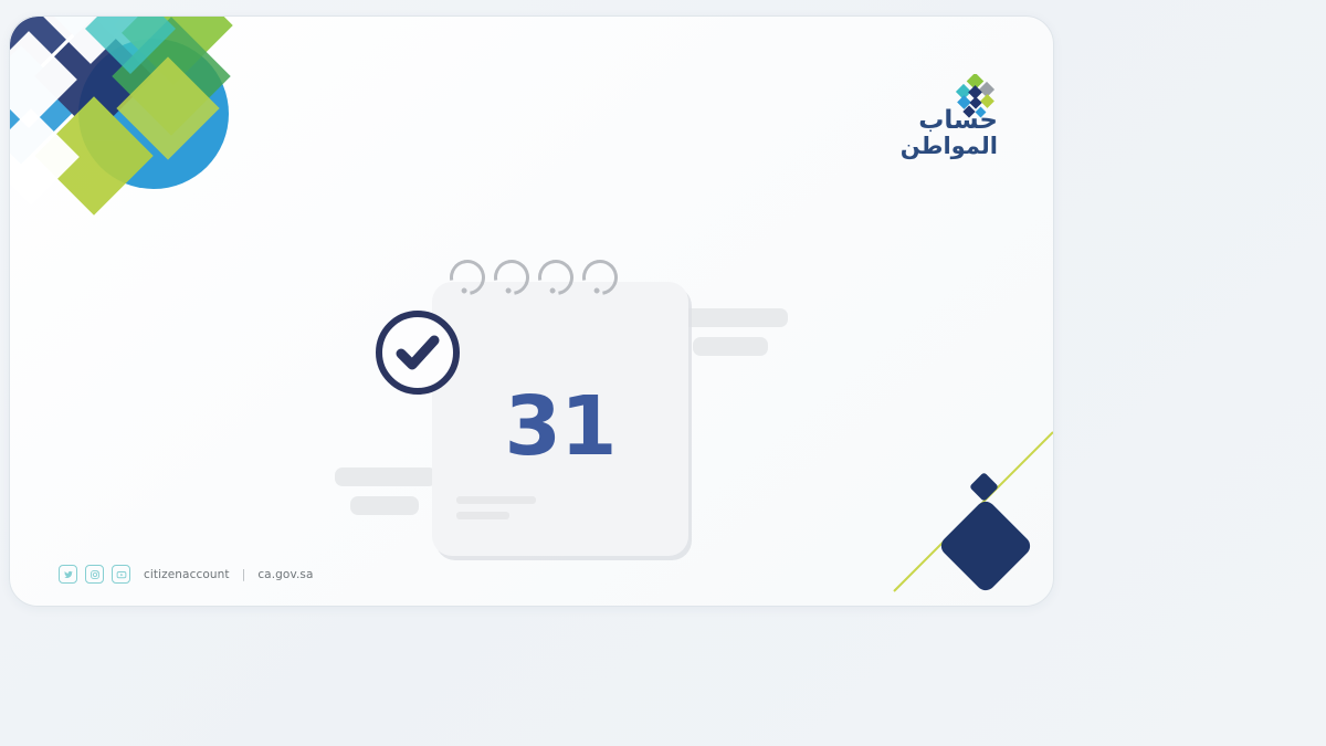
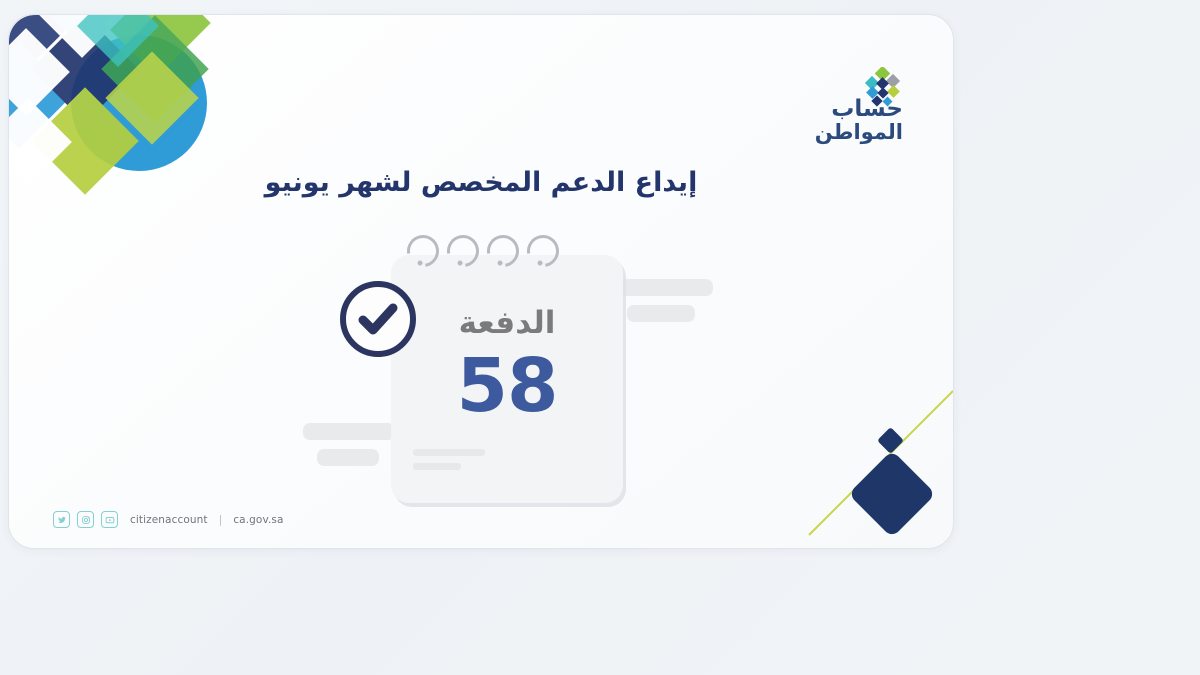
  حساب
  المواطن
+ إيداع الدعم المخصص لشهر يونيو
+ الدفعة
- 31
+ 58
  citizenaccount
  |
  ca.gov.sa
